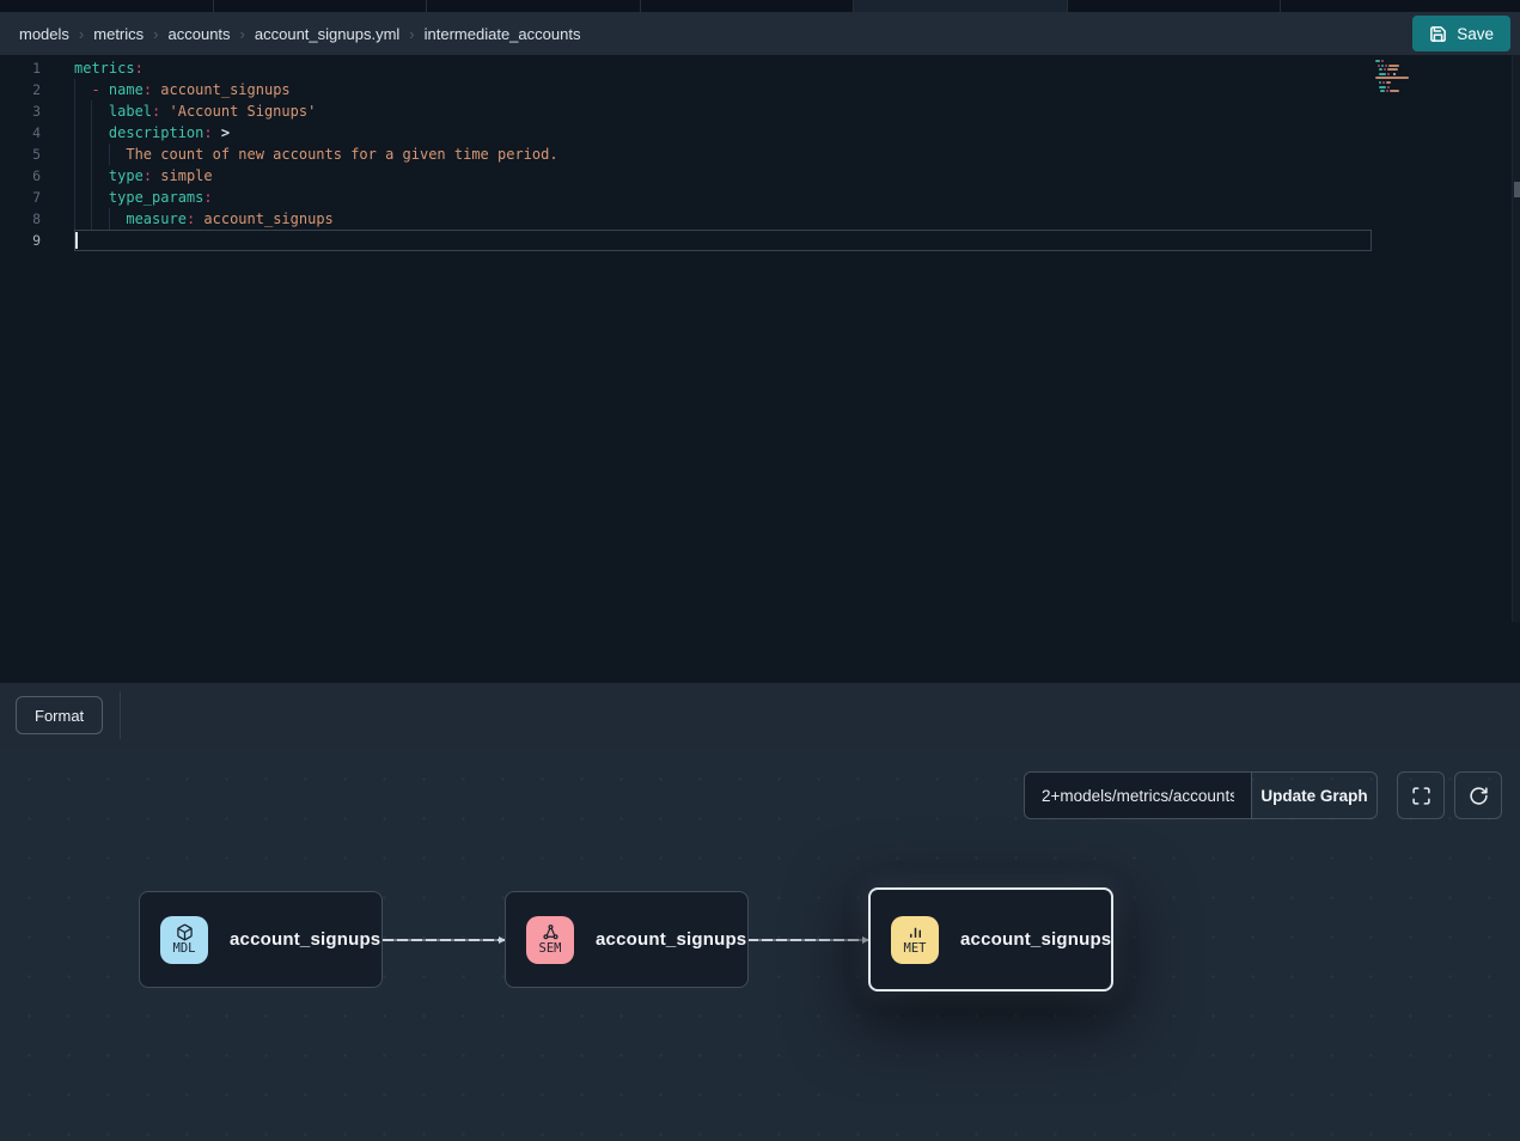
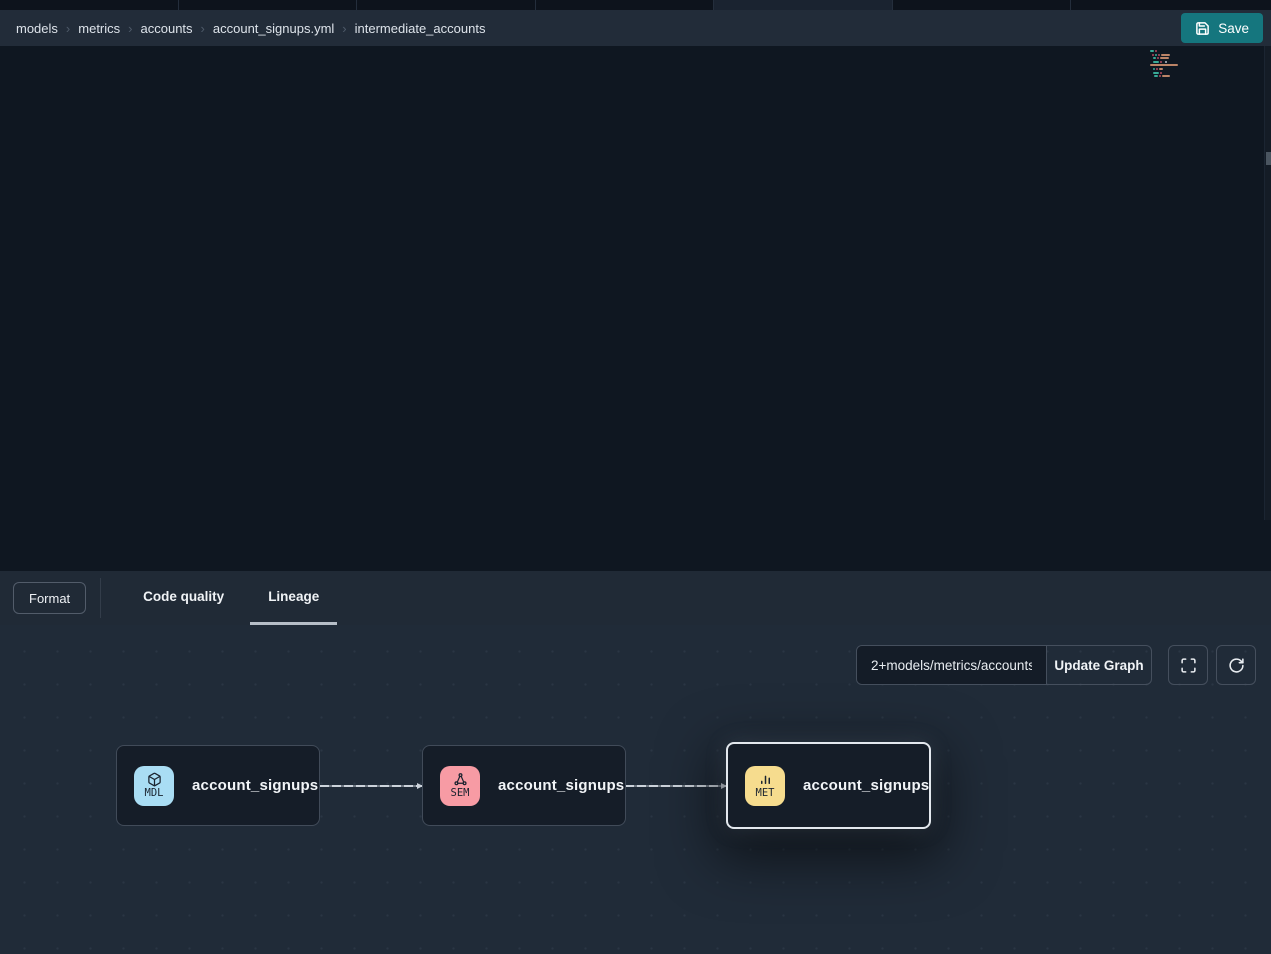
  models
  ›
  metrics
  ›
  accounts
  ›
  account_signups.yml
  ›
  intermediate_accounts
  Save
- 1
- metrics:
- 2
- - name: account_signups
- 3
- label: 'Account Signups'
- 4
- description: >
- 5
- The count of new accounts for a given time period.
- 6
- type: simple
- 7
- type_params:
- 8
- measure: account_signups
- 9
  Format
+ Code quality
+ Lineage
  2+models/metrics/accounts
  Update Graph
  MDL
  account_signups
  SEM
  account_signups
  MET
  account_signups
